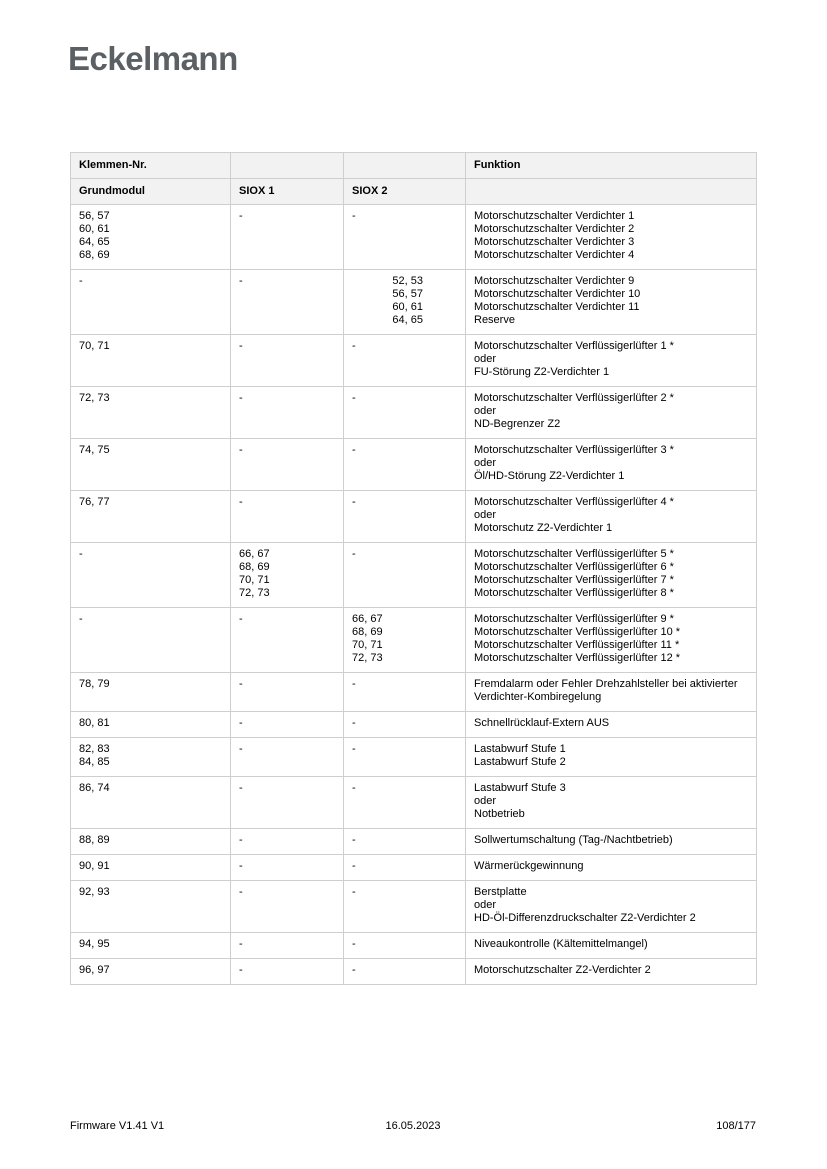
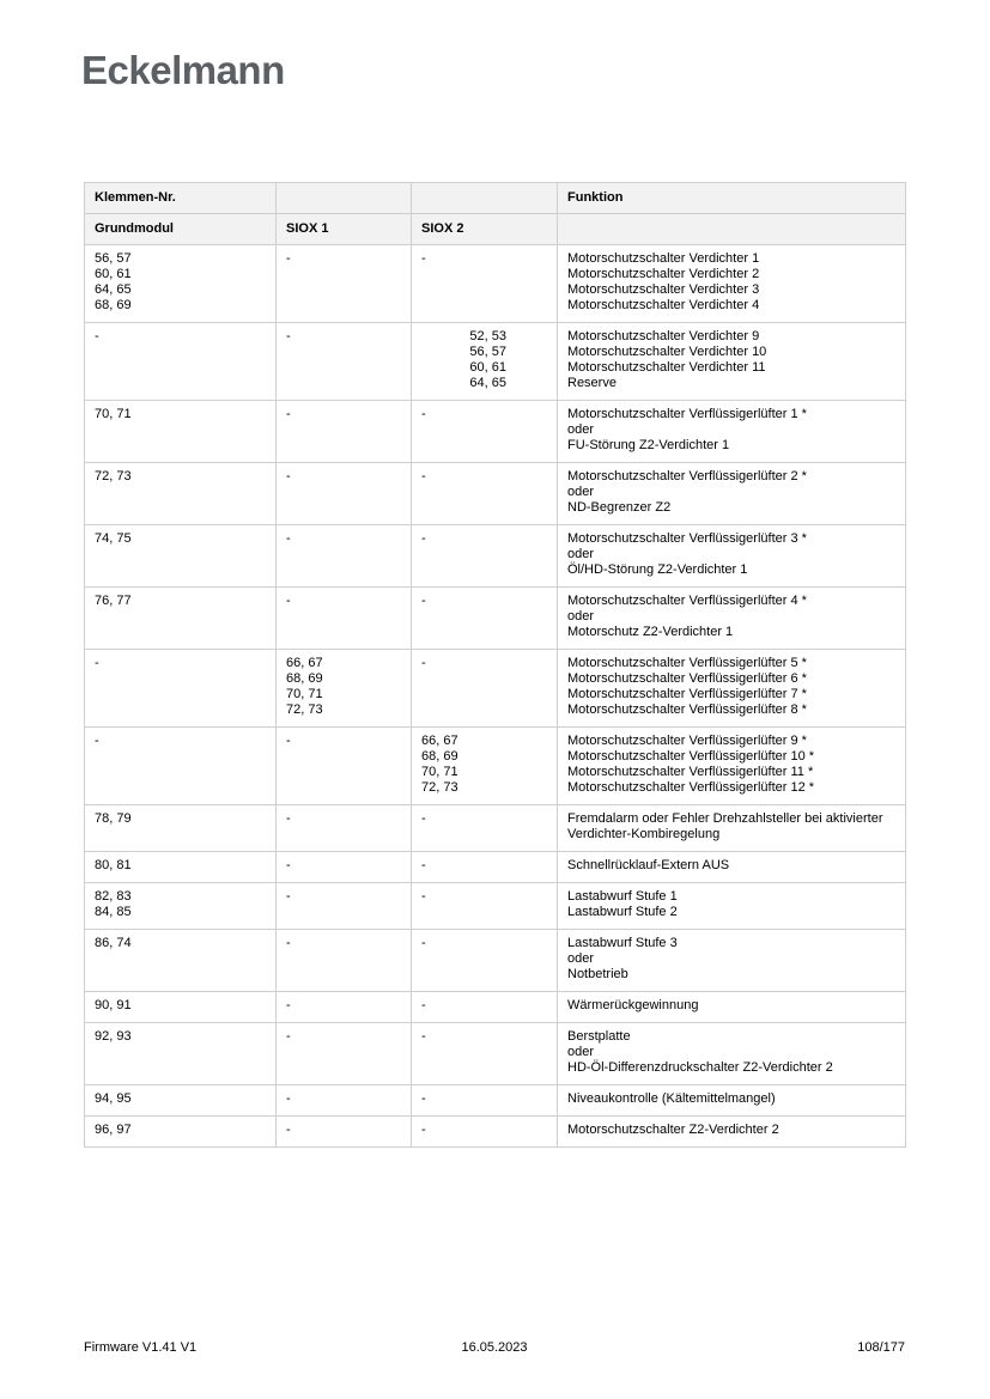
  Eckelmann
  Klemmen-Nr.			Funktion
  Grundmodul	SIOX 1	SIOX 2
  56, 57 60, 61 64, 65 68, 69	-	-	Motorschutzschalter Verdichter 1 Motorschutzschalter Verdichter 2 Motorschutzschalter Verdichter 3 Motorschutzschalter Verdichter 4
  -	-	52, 53 56, 57 60, 61 64, 65	Motorschutzschalter Verdichter 9 Motorschutzschalter Verdichter 10 Motorschutzschalter Verdichter 11 Reserve
  70, 71	-	-	Motorschutzschalter Verflüssigerlüfter 1 * oder FU-Störung Z2-Verdichter 1
  72, 73	-	-	Motorschutzschalter Verflüssigerlüfter 2 * oder ND-Begrenzer Z2
  74, 75	-	-	Motorschutzschalter Verflüssigerlüfter 3 * oder Öl/HD-Störung Z2-Verdichter 1
  76, 77	-	-	Motorschutzschalter Verflüssigerlüfter 4 * oder Motorschutz Z2-Verdichter 1
  -	66, 67 68, 69 70, 71 72, 73	-	Motorschutzschalter Verflüssigerlüfter 5 * Motorschutzschalter Verflüssigerlüfter 6 * Motorschutzschalter Verflüssigerlüfter 7 * Motorschutzschalter Verflüssigerlüfter 8 *
  -	-	66, 67 68, 69 70, 71 72, 73	Motorschutzschalter Verflüssigerlüfter 9 * Motorschutzschalter Verflüssigerlüfter 10 * Motorschutzschalter Verflüssigerlüfter 11 * Motorschutzschalter Verflüssigerlüfter 12 *
  78, 79	-	-	Fremdalarm oder Fehler Drehzahlsteller bei aktivierter Verdichter-Kombiregelung
  80, 81	-	-	Schnellrücklauf-Extern AUS
  82, 83 84, 85	-	-	Lastabwurf Stufe 1 Lastabwurf Stufe 2
  86, 74	-	-	Lastabwurf Stufe 3 oder Notbetrieb
- 88, 89	-	-	Sollwertumschaltung (Tag-/Nachtbetrieb)
  90, 91	-	-	Wärmerückgewinnung
  92, 93	-	-	Berstplatte oder HD-Öl-Differenzdruckschalter Z2-Verdichter 2
  94, 95	-	-	Niveaukontrolle (Kältemittelmangel)
  96, 97	-	-	Motorschutzschalter Z2-Verdichter 2
  Firmware V1.41 V1
  16.05.2023
  108/177
